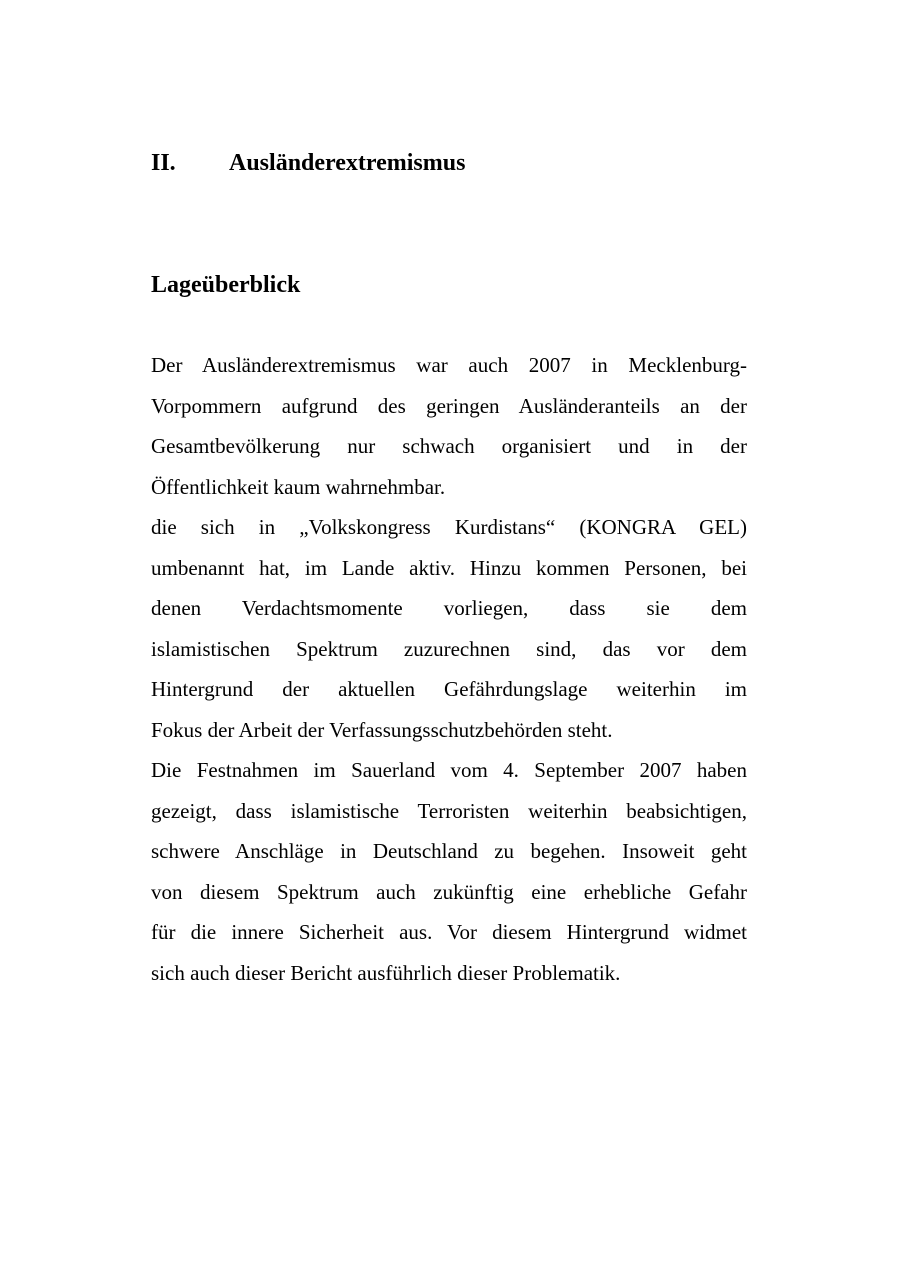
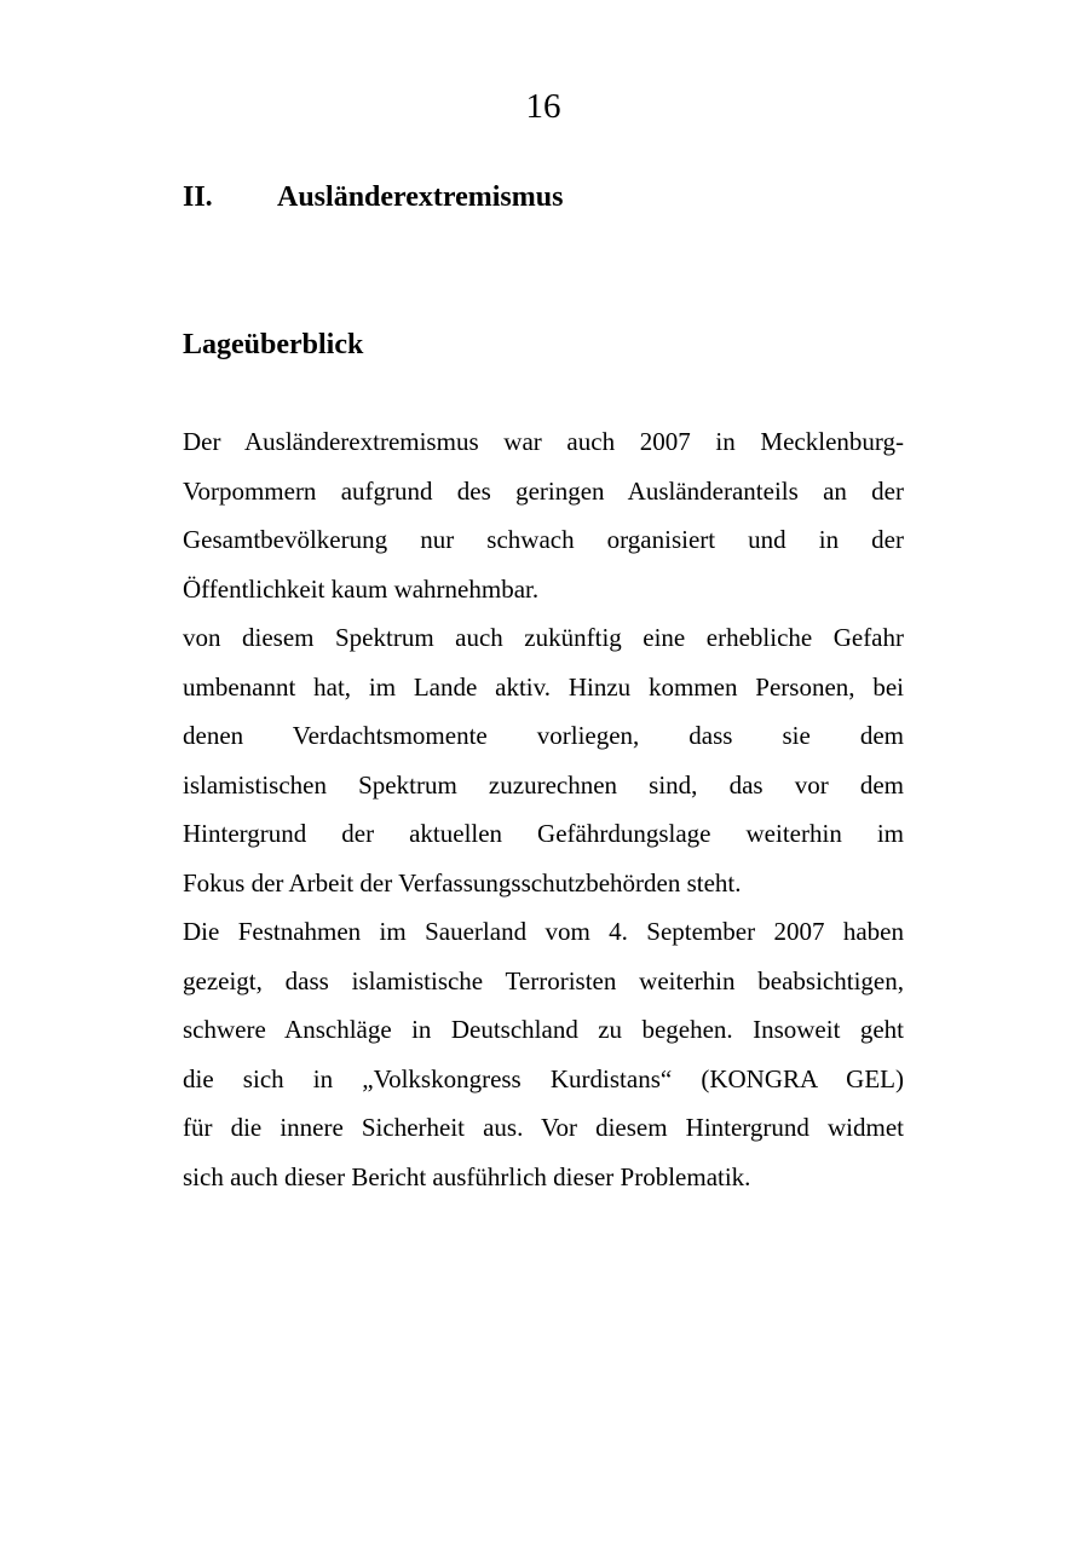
+ 16
  II.
  Ausländerextremismus
  Lageüberblick
  Der Ausländerextremismus war auch 2007 in Mecklenburg-
  Vorpommern aufgrund des geringen Ausländeranteils an der
  Gesamtbevölkerung nur schwach organisiert und in der
  Öffentlichkeit kaum wahrnehmbar.
- die sich in „Volkskongress Kurdistans“ (KONGRA GEL)
+ von diesem Spektrum auch zukünftig eine erhebliche Gefahr
  umbenannt hat, im Lande aktiv. Hinzu kommen Personen, bei
  denen Verdachtsmomente vorliegen, dass sie dem
  islamistischen Spektrum zuzurechnen sind, das vor dem
  Hintergrund der aktuellen Gefährdungslage weiterhin im
  Fokus der Arbeit der Verfassungsschutzbehörden steht.
  Die Festnahmen im Sauerland vom 4. September 2007 haben
  gezeigt, dass islamistische Terroristen weiterhin beabsichtigen,
  schwere Anschläge in Deutschland zu begehen. Insoweit geht
- von diesem Spektrum auch zukünftig eine erhebliche Gefahr
+ die sich in „Volkskongress Kurdistans“ (KONGRA GEL)
  für die innere Sicherheit aus. Vor diesem Hintergrund widmet
  sich auch dieser Bericht ausführlich dieser Problematik.
